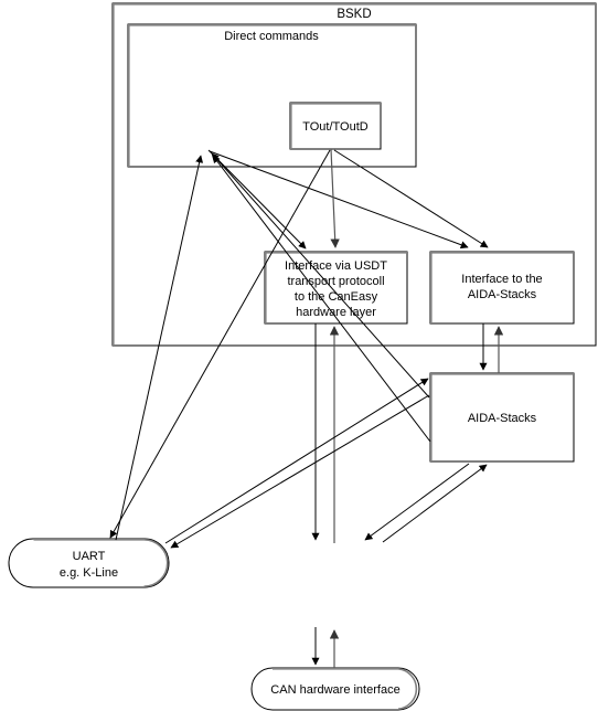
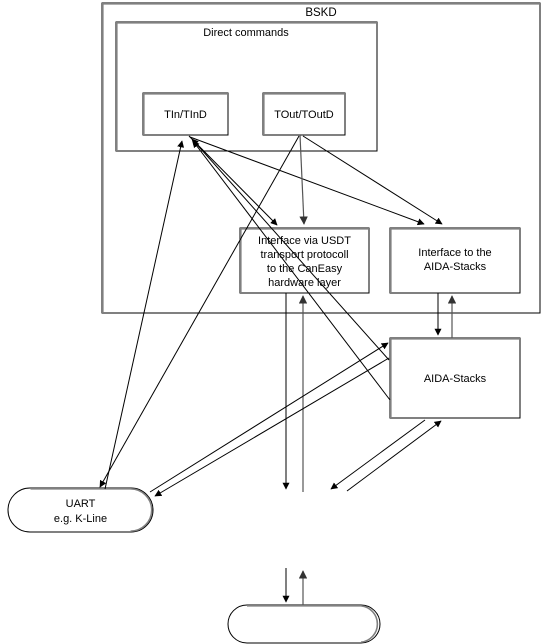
  BSKD
  Direct commands
+ TIn/TInD
  TOut/TOutD
  Inerface via USDT
  transport protocoll
  to the CanEasy
  hardwre layer
  Interface to the
  AIDA-Stacks
  AIDA-Stacks
  UART
  e.g. K-Line
- CAN hardware interface
